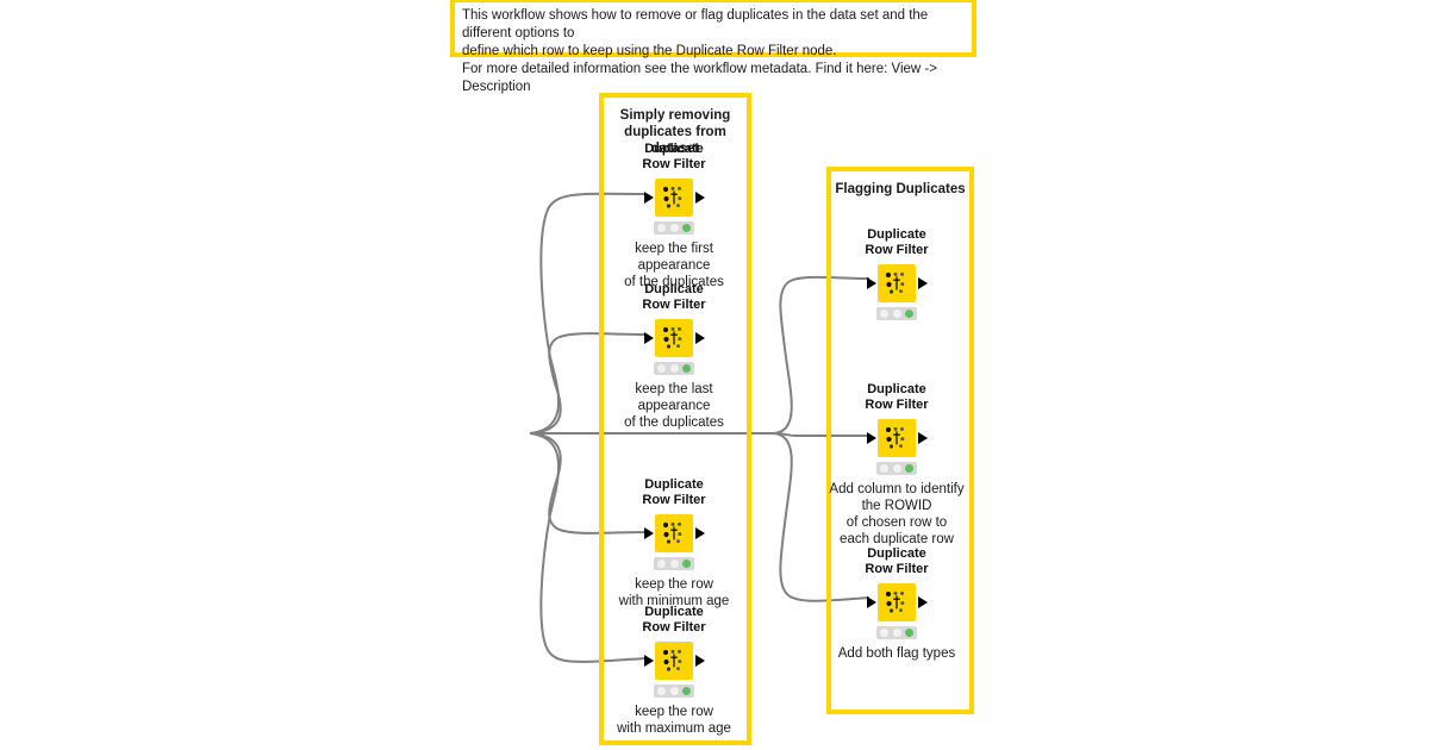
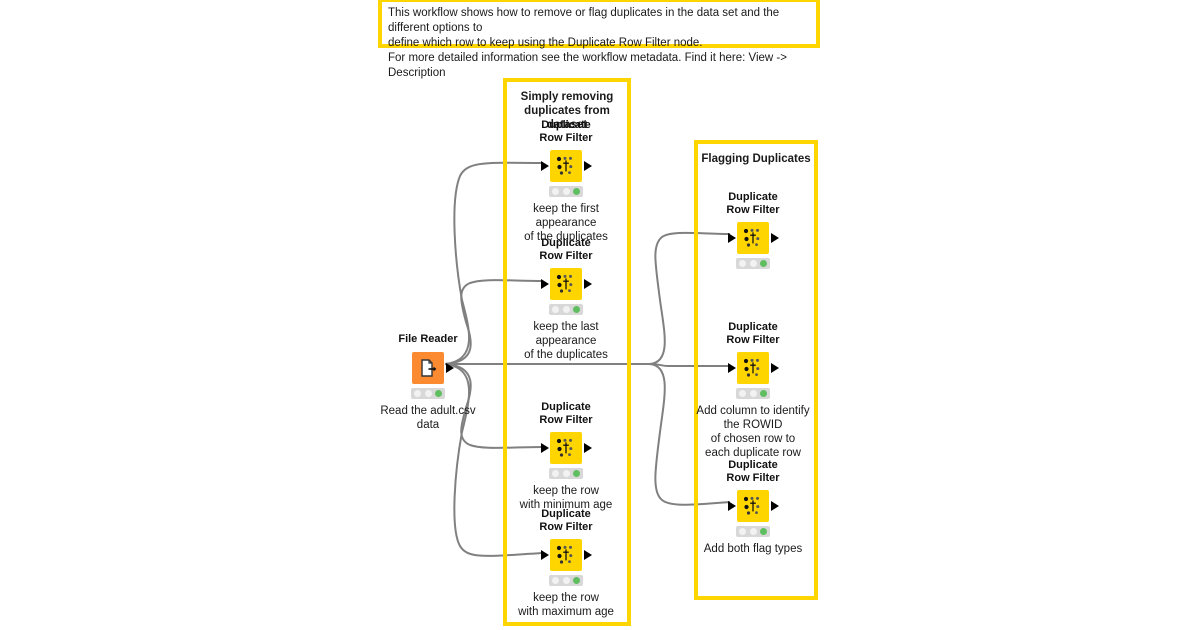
  This workflow shows how to remove or flag duplicates in the data set and the different options to
  define which row to keep using the Duplicate Row Filter node.
  For more detailed information see the workflow metadata. Find it here: View -> Description
  Simply removing
  duplicates from dataset
  Flagging Duplicates
+ File Reader
+ Read the adult.csv
+ data
  Duplicate
  Row Filter
  keep the first
  appearance
  of the duplicates
  Duplicate
  Row Filter
  keep the last
  appearance
  of the duplicates
  Duplicate
  Row Filter
  keep the row
  with minimum age
  Duplicate
  Row Filter
  keep the row
  with maximum age
  Duplicate
  Row Filter
  Duplicate
  Row Filter
  Add column to identify
  the ROWID
  of chosen row to
  each duplicate row
  Duplicate
  Row Filter
  Add both flag types
